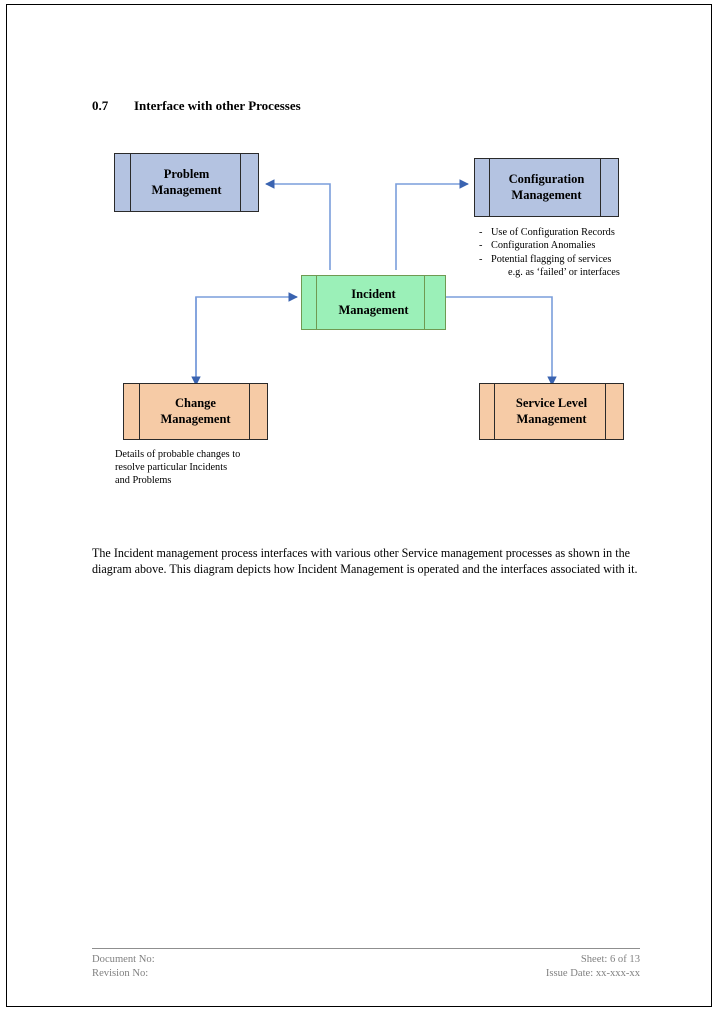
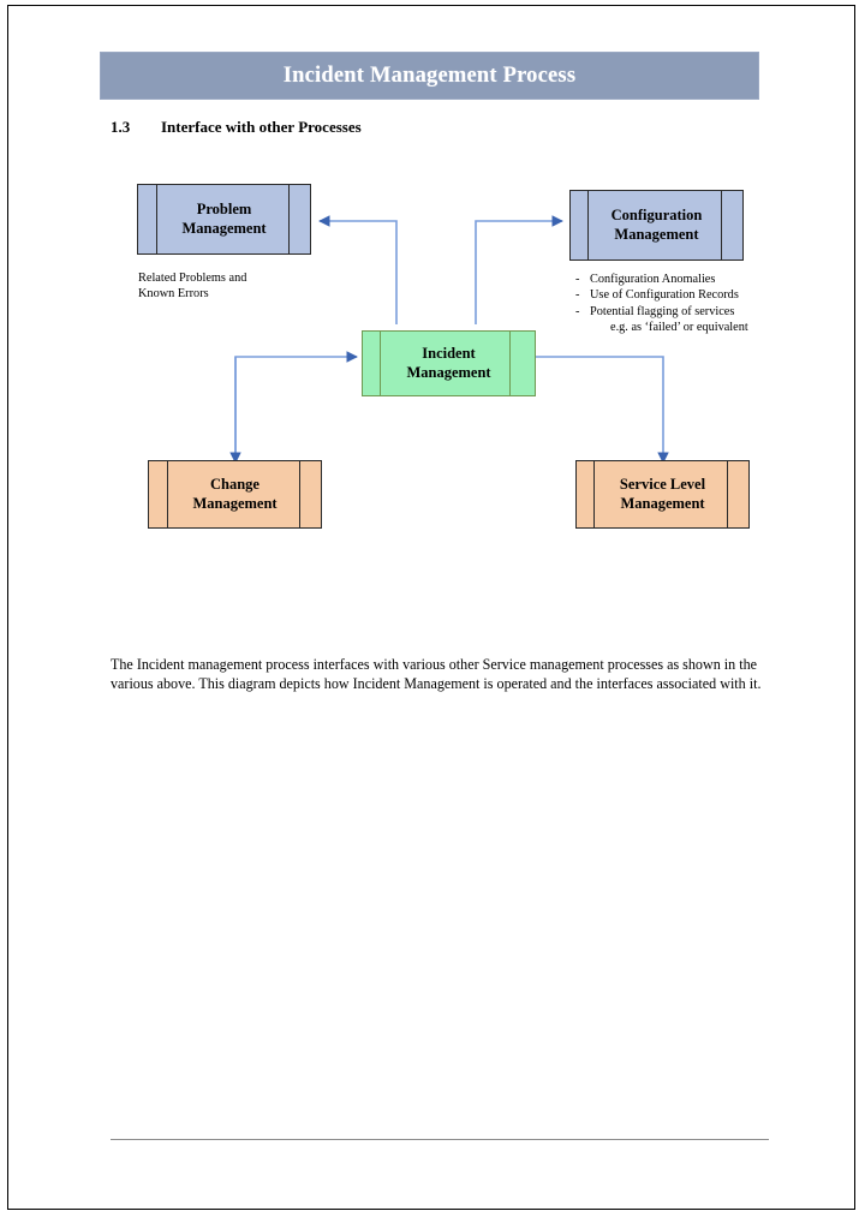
+ Incident Management Process
- 0.7 Interface with other Processes
+ 1.3 Interface with other Processes
  Problem
  Management
+ Related Problems and
+ Known Errors
  Configuration
  Management
  -
- Use of Configuration Records
+ Configuration Anomalies
  -
- Configuration Anomalies
+ Use of Configuration Records
  -
  Potential flagging of services
- e.g. as ‘failed’ or interfaces
+ e.g. as ‘failed’ or equivalent
  Incident
  Management
  Change
  Management
- Details of probable changes to
- resolve particular Incidents
- and Problems
  Service Level
  Management
- The Incident management process interfaces with various other Service management processes as shown in the diagram above. This diagram depicts how Incident Management is operated and the interfaces associated with it.
+ The Incident management process interfaces with various other Service management processes as shown in the various above. This diagram depicts how Incident Management is operated and the interfaces associated with it.
- Document No:
- Revision No:
- Sheet: 6 of 13
- Issue Date: xx-xxx-xx
